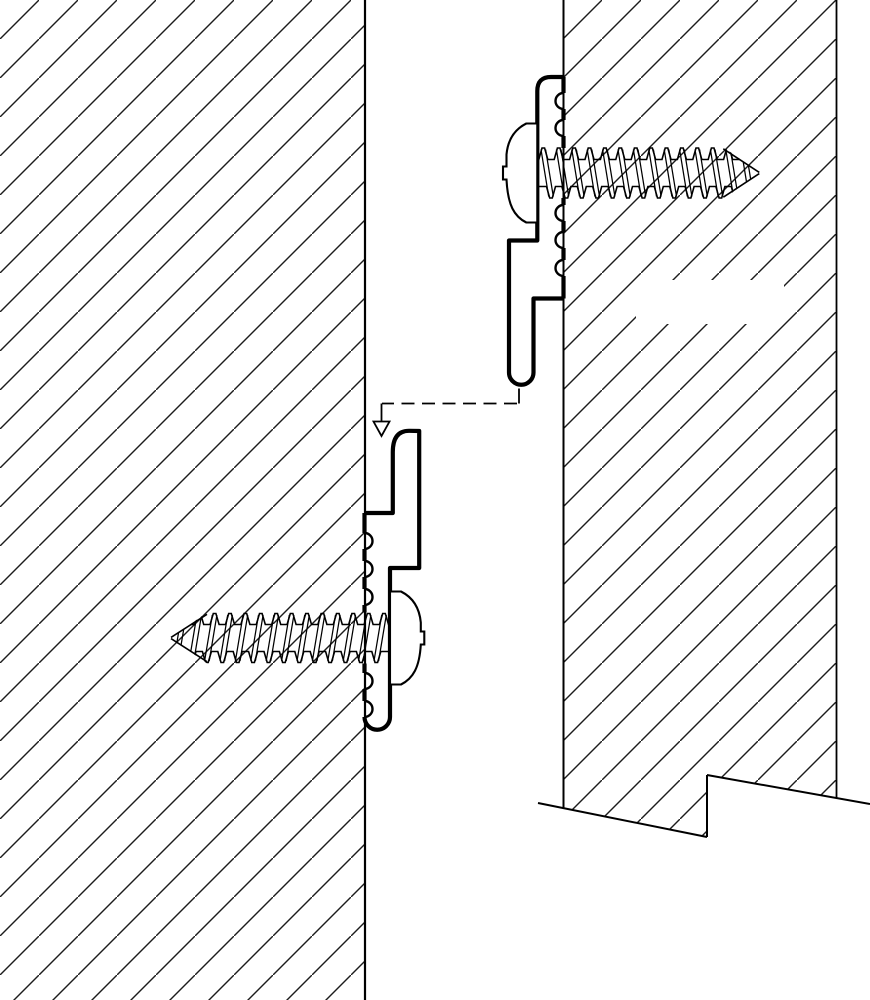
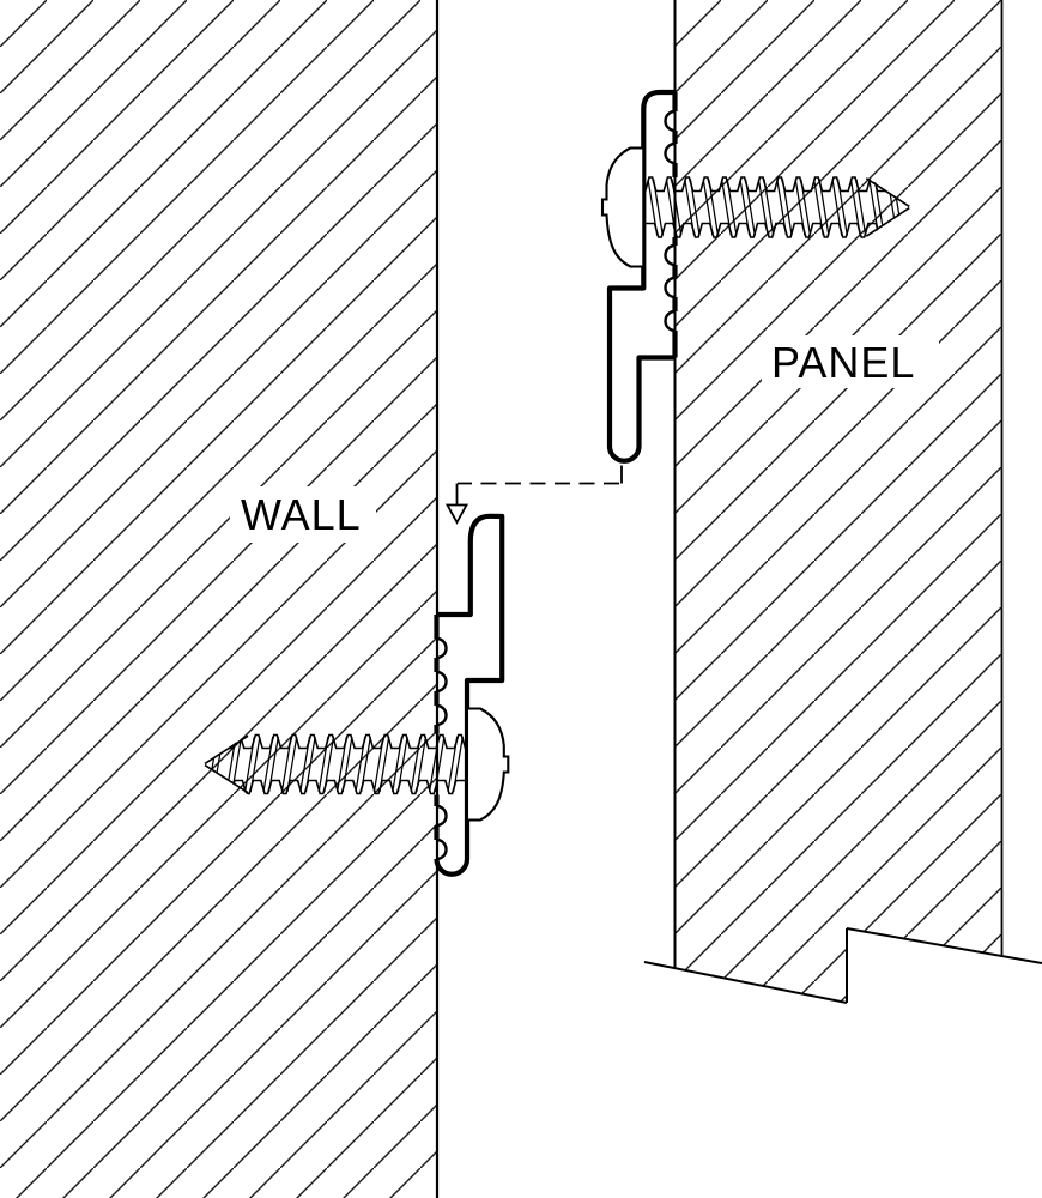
+ WALL
+ PANEL
